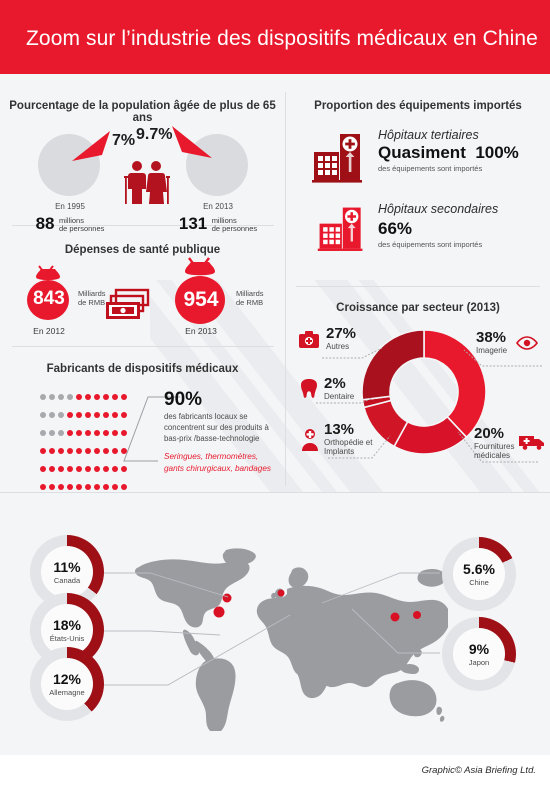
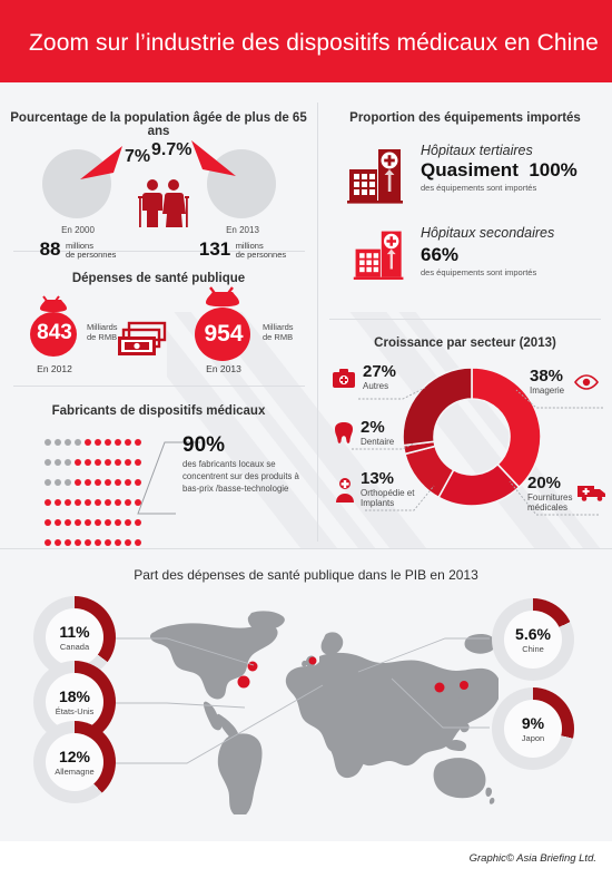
  Zoom sur l’industrie des dispositifs médicaux en Chine
  Pourcentage de la population âgée de plus de 65 ans
  7%
- En 1995
+ En 2000
  88 millions
  de personnes
  9.7%
  En 2013
  131 millions
  de personnes
  Proportion des équipements importés
  Hôpitaux tertiaires
  Quasiment 100%
  des équipements sont importés
  Hôpitaux secondaires
  66%
  des équipements sont importés
  Dépenses de santé publique
  843
  Milliards
  de RMB
  En 2012
  954
  Milliards
  de RMB
  En 2013
  Fabricants de dispositifs médicaux
  90%
  des fabricants locaux se concentrent sur des produits à bas-prix /basse-technologie
- Seringues, thermomètres, gants chirurgicaux, bandages
  Croissance par secteur (2013)
  27%
  Autres
  2%
  Dentaire
  13%
  Orthopédie et Implants
  38%
  Imagerie
  20%
  Fournitures médicales
+ Part des dépenses de santé publique dans le PIB en 2013
  11%
  Canada
  18%
  États-Unis
  12%
  Allemagne
  5.6%
  Chine
  9%
  Japon
  Graphic© Asia Briefing Ltd.
